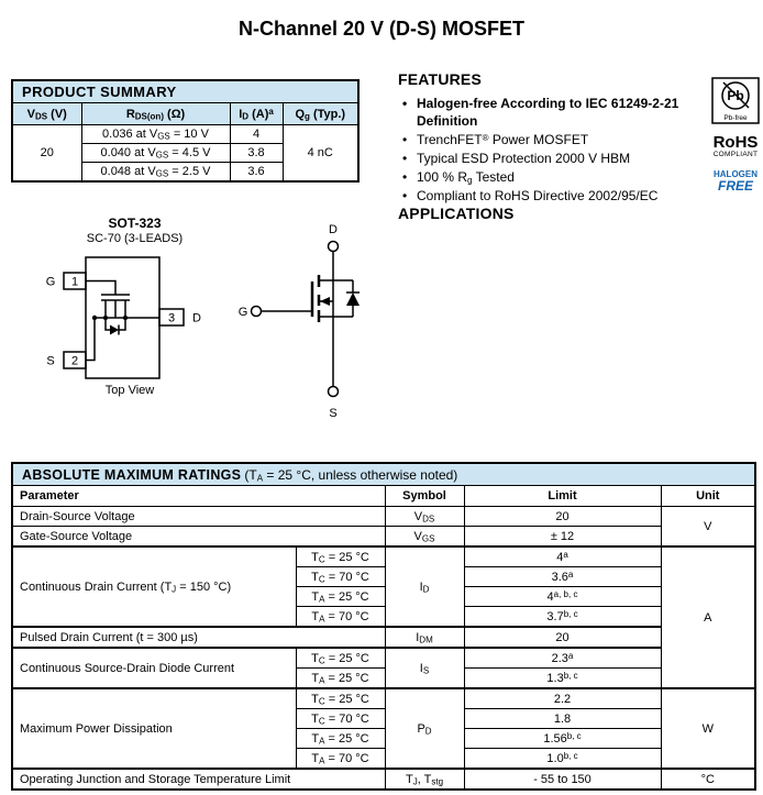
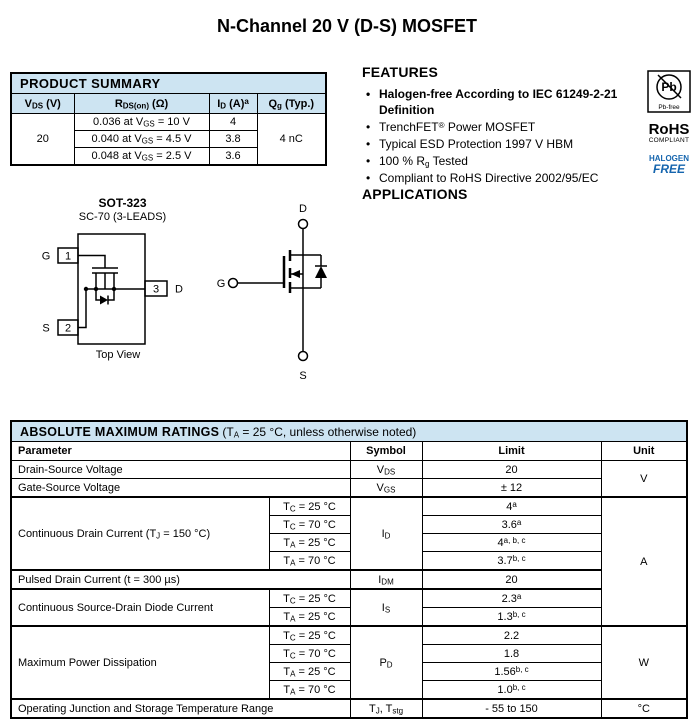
  N-Channel 20 V (D-S) MOSFET
  PRODUCT SUMMARY
  VDS (V)	RDS(on) (Ω)	ID (A)a	Qg (Typ.)
  20	0.036 at VGS = 10 V	4	4 nC
  0.040 at VGS = 4.5 V	3.8
  0.048 at VGS = 2.5 V	3.6
  FEATURES
  Halogen-free According to IEC 61249-2-21
  Definition
  TrenchFET® Power MOSFET
- Typical ESD Protection 2000 V HBM
+ Typical ESD Protection 1997 V HBM
  100 % Rg Tested
  Compliant to RoHS Directive 2002/95/EC
  Pb
  RoHS
  HALOGEN
  FREE
  APPLICATIONS
  SOT-323
  SC-70 (3-LEADS)
  1
  G
  2
  S
  3
  D
  Top View
  D
  S
  G
  ABSOLUTE MAXIMUM RATINGS (TA = 25 °C, unless otherwise noted)
  Parameter	Symbol	Limit	Unit
  Drain-Source Voltage	VDS	20	V
  Gate-Source Voltage	VGS	± 12
  Continuous Drain Current (TJ = 150 °C)	TC = 25 °C	ID	4a	A
  TC = 70 °C	3.6a
  TA = 25 °C	4a, b, c
  TA = 70 °C	3.7b, c
  Pulsed Drain Current (t = 300 µs)	IDM	20
  Continuous Source-Drain Diode Current	TC = 25 °C	IS	2.3a
  TA = 25 °C	1.3b, c
  Maximum Power Dissipation	TC = 25 °C	PD	2.2	W
  TC = 70 °C	1.8
  TA = 25 °C	1.56b, c
  TA = 70 °C	1.0b, c
- Operating Junction and Storage Temperature Limit	TJ, Tstg	- 55 to 150	°C
+ Operating Junction and Storage Temperature Range	TJ, Tstg	- 55 to 150	°C
